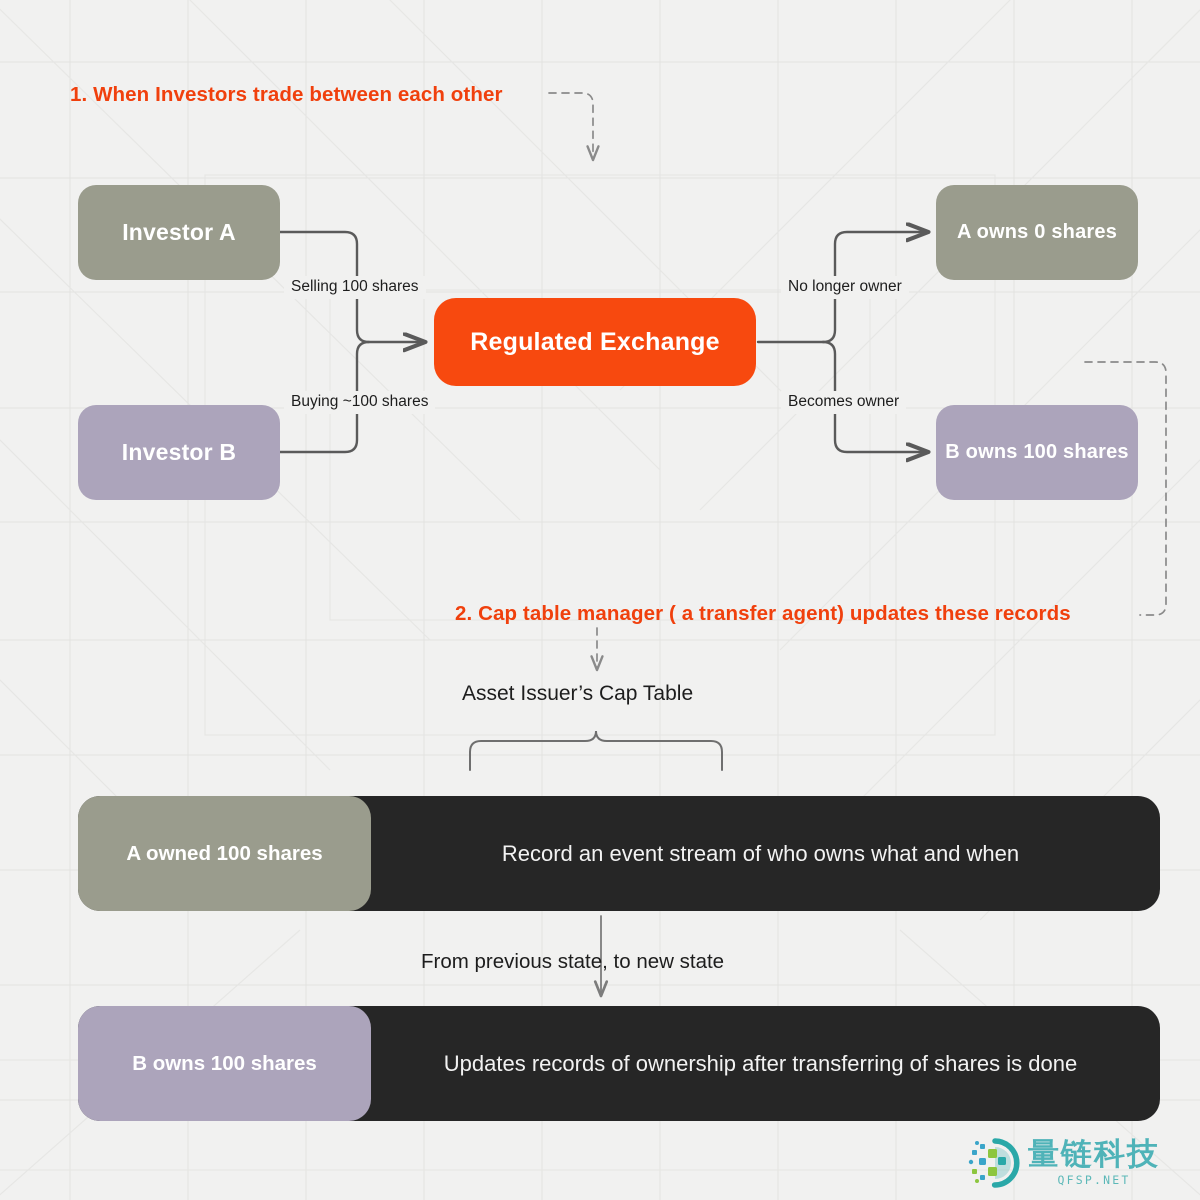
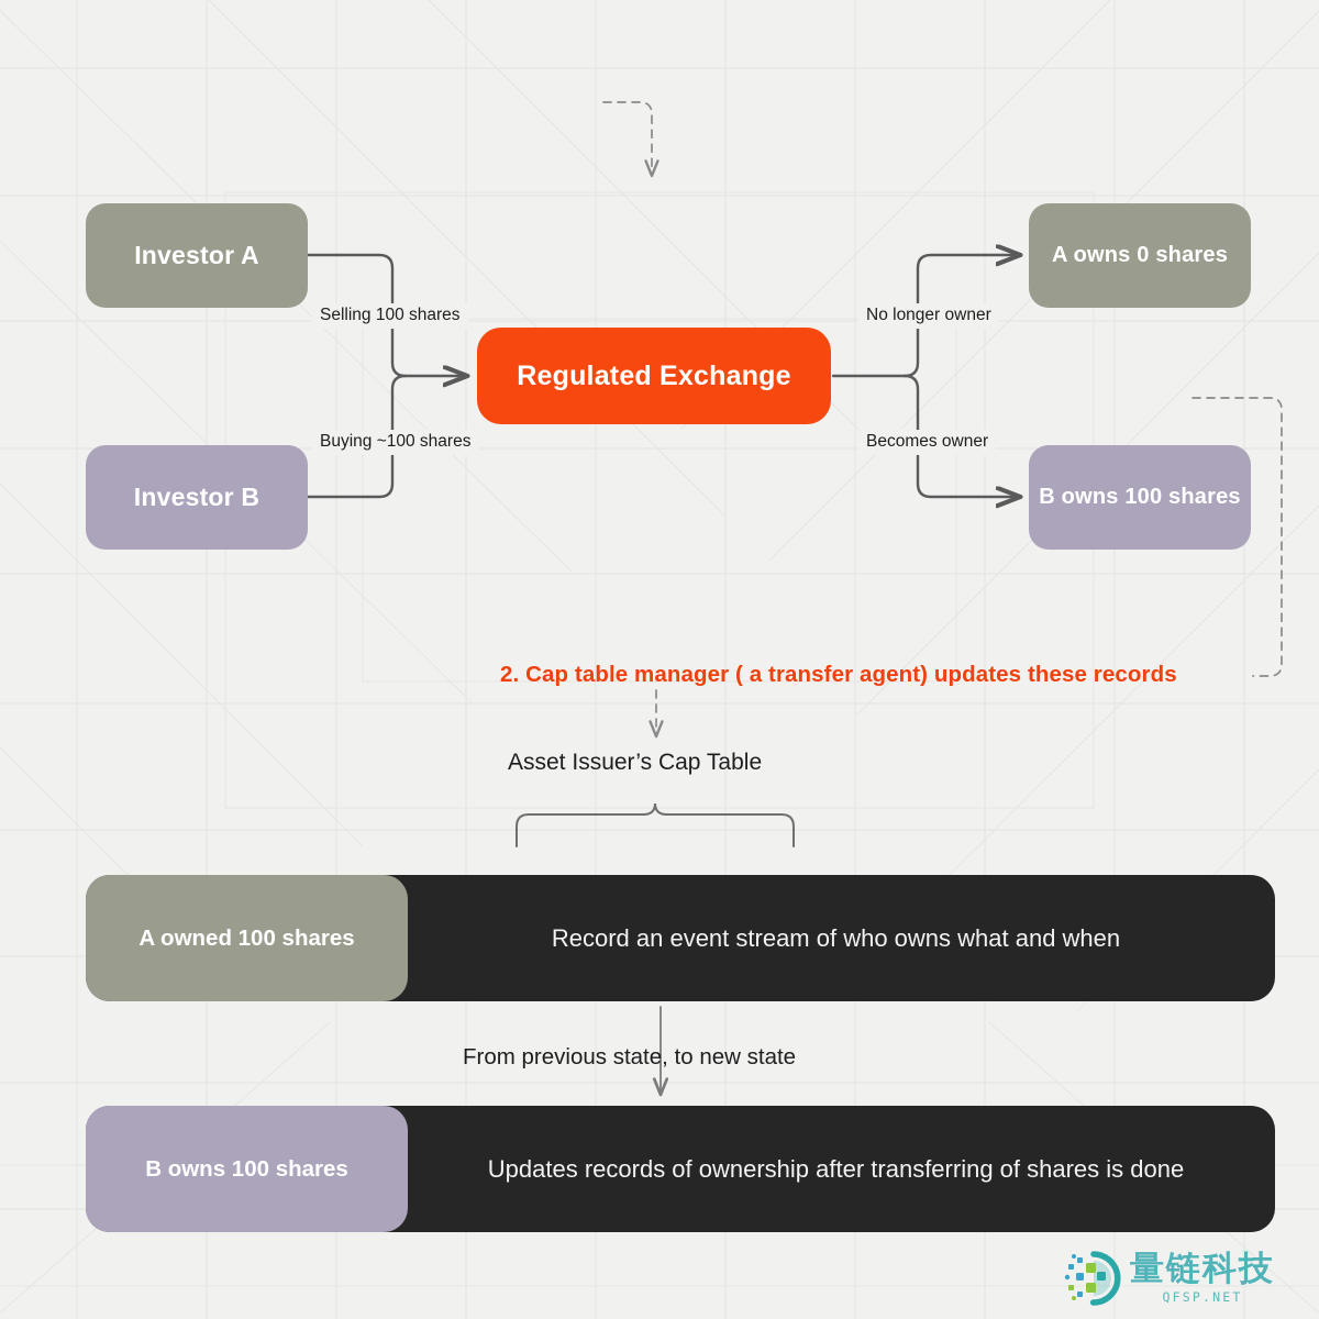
- 1. When Investors trade between each other
  Investor A
  Investor B
  Regulated Exchange
  A owns 0 shares
  B owns 100 shares
  Selling 100 shares
  Buying ~100 shares
  No longer owner
  Becomes owner
  2. Cap table manager ( a transfer agent) updates these records
  Asset Issuer’s Cap Table
  A owned 100 shares
  Record an event stream of who owns what and when
  From previous state, to new state
  B owns 100 shares
  Updates records of ownership after transferring of shares is done
  量链科技
  QFSP.NET
